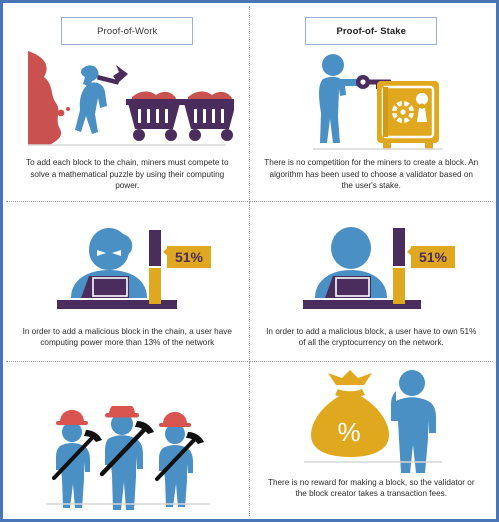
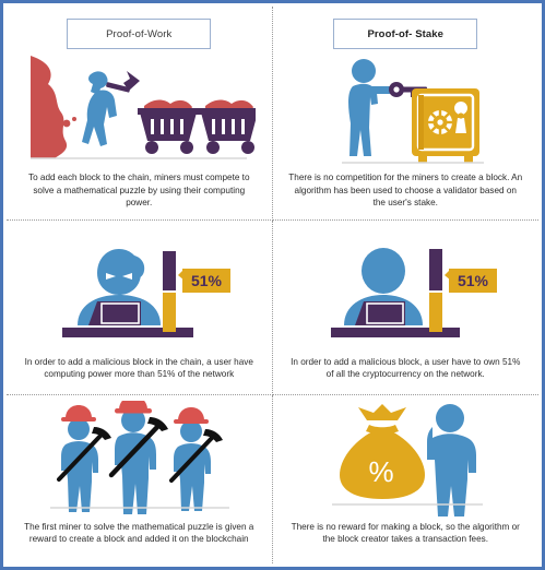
  Proof-of-Work
  To add each block to the chain, miners must compete to solve a mathematical puzzle by using their computing power.
  Proof-of- Stake
  There is no competition for the miners to create a block. An algorithm has been used to choose a validator based on the user's stake.
  51%
- In order to add a malicious block in the chain, a user have computing power more than 13% of the network
+ In order to add a malicious block in the chain, a user have computing power more than 51% of the network
  51%
  In order to add a malicious block, a user have to own 51% of all the cryptocurrency on the network.
+ The first miner to solve the mathematical puzzle is given a reward to create a block and added it on the blockchain
  %
- There is no reward for making a block, so the validator or the block creator takes a transaction fees.
+ There is no reward for making a block, so the algorithm or the block creator takes a transaction fees.
